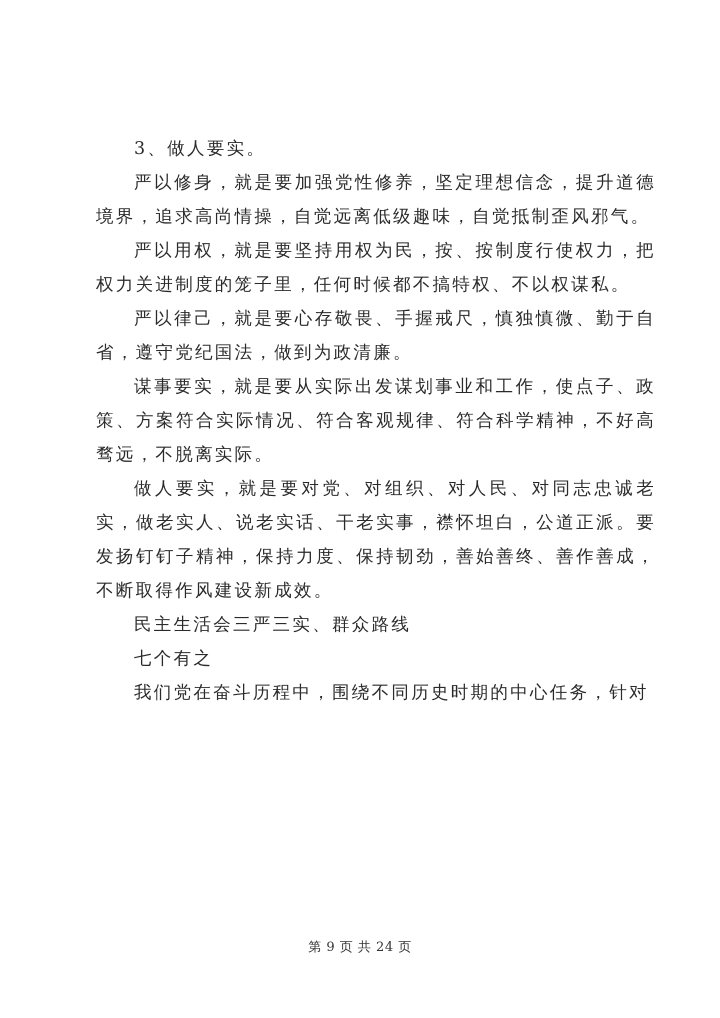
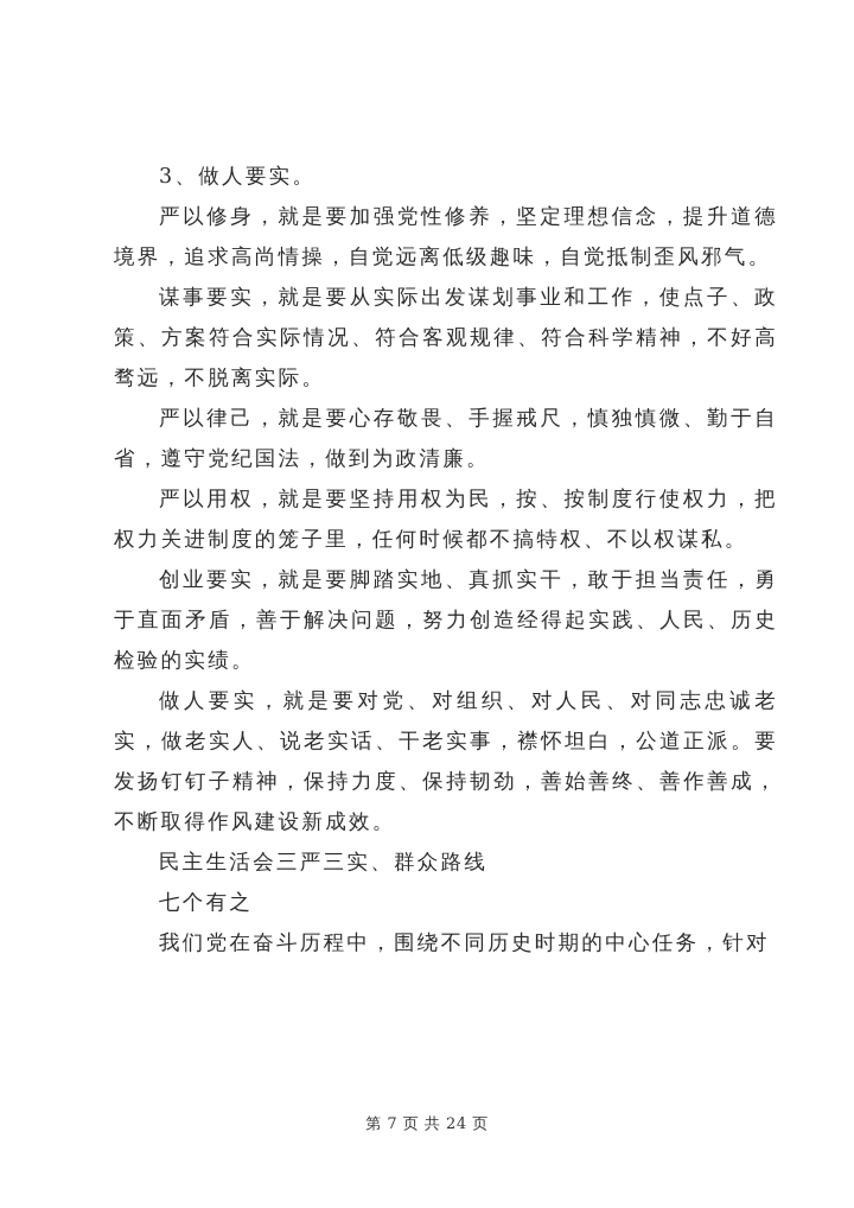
  3、做人要实。
  严以修身，就是要加强党性修养，坚定理想信念，提升道德境界，追求高尚情操，自觉远离低级趣味，自觉抵制歪风邪气。
- 严以用权，就是要坚持用权为民，按、按制度行使权力，把权力关进制度的笼子里，任何时候都不搞特权、不以权谋私。
+ 谋事要实，就是要从实际出发谋划事业和工作，使点子、政策、方案符合实际情况、符合客观规律、符合科学精神，不好高骛远，不脱离实际。
  严以律己，就是要心存敬畏、手握戒尺，慎独慎微、勤于自省，遵守党纪国法，做到为政清廉。
- 谋事要实，就是要从实际出发谋划事业和工作，使点子、政策、方案符合实际情况、符合客观规律、符合科学精神，不好高骛远，不脱离实际。
+ 严以用权，就是要坚持用权为民，按、按制度行使权力，把权力关进制度的笼子里，任何时候都不搞特权、不以权谋私。
+ 创业要实，就是要脚踏实地、真抓实干，敢于担当责任，勇于直面矛盾，善于解决问题，努力创造经得起实践、人民、历史检验的实绩。
  做人要实，就是要对党、对组织、对人民、对同志忠诚老实，做老实人、说老实话、干老实事，襟怀坦白，公道正派。要发扬钉钉子精神，保持力度、保持韧劲，善始善终、善作善成，不断取得作风建设新成效。
  民主生活会三严三实、群众路线
  七个有之
  我们党在奋斗历程中，围绕不同历史时期的中心任务，针对
- 第 9 页 共 24 页
+ 第 7 页 共 24 页
